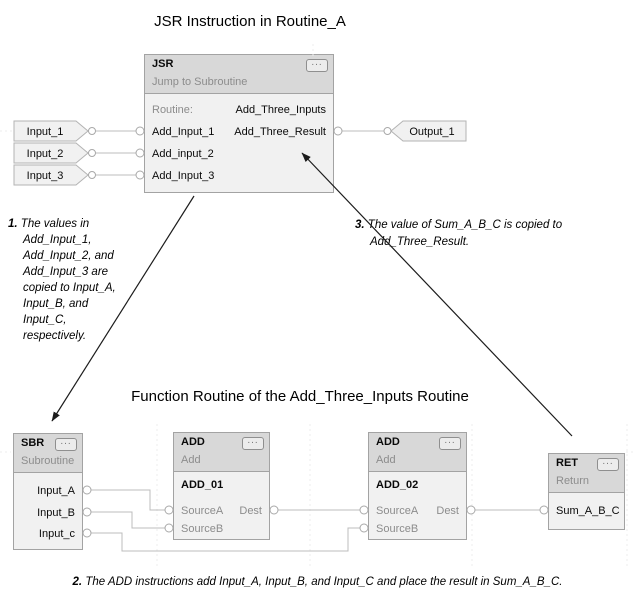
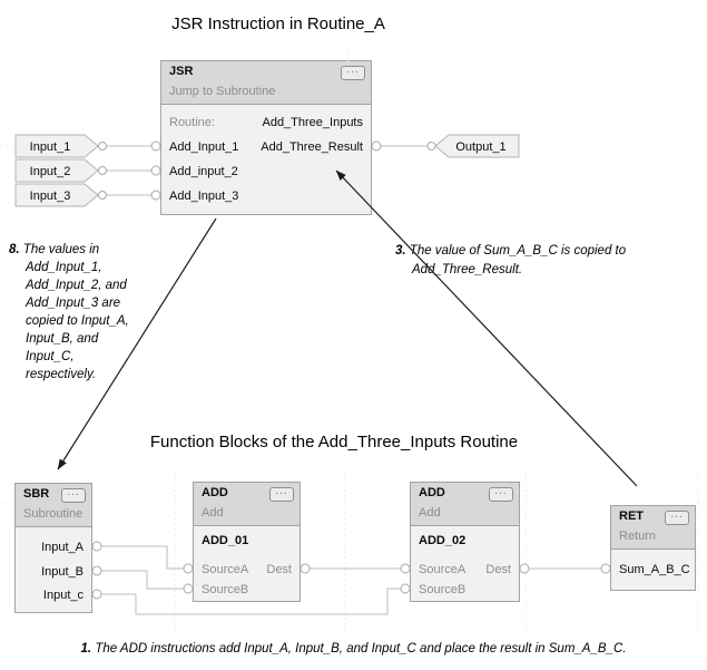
  JSR Instruction in Routine_A
- Function Routine of the Add_Three_Inputs Routine
+ Function Blocks of the Add_Three_Inputs Routine
  JSR
  ...
  Jump to Subroutine
  Routine:
  Add_Three_Inputs
  Add_Input_1
  Add_Three_Result
  Add_input_2
  Add_Input_3
  SBR
  ...
  Subroutine
  Input_A
  Input_B
  Input_c
  ADD
  ...
  Add
  ADD_01
  SourceA
  Dest
  SourceB
  ADD
  ...
  Add
  ADD_02
  SourceA
  Dest
  SourceB
  RET
  ...
  Return
  Sum_A_B_C
- 1. The values in
+ 8. The values in
  Add_Input_1,
  Add_Input_2, and
  Add_Input_3 are
  copied to Input_A,
  Input_B, and
  Input_C,
  respectively.
  3. he value of Sum_A_B_C is copied to
  Ad_Three_Result.
- 2. The ADD instructions add Input_A, Input_B, and Input_C and place the result in Sum_A_B_C.
+ 1. The ADD instructions add Input_A, Input_B, and Input_C and place the result in Sum_A_B_C.
  Input_1
  Input_2
  Input_3
  Output_1
